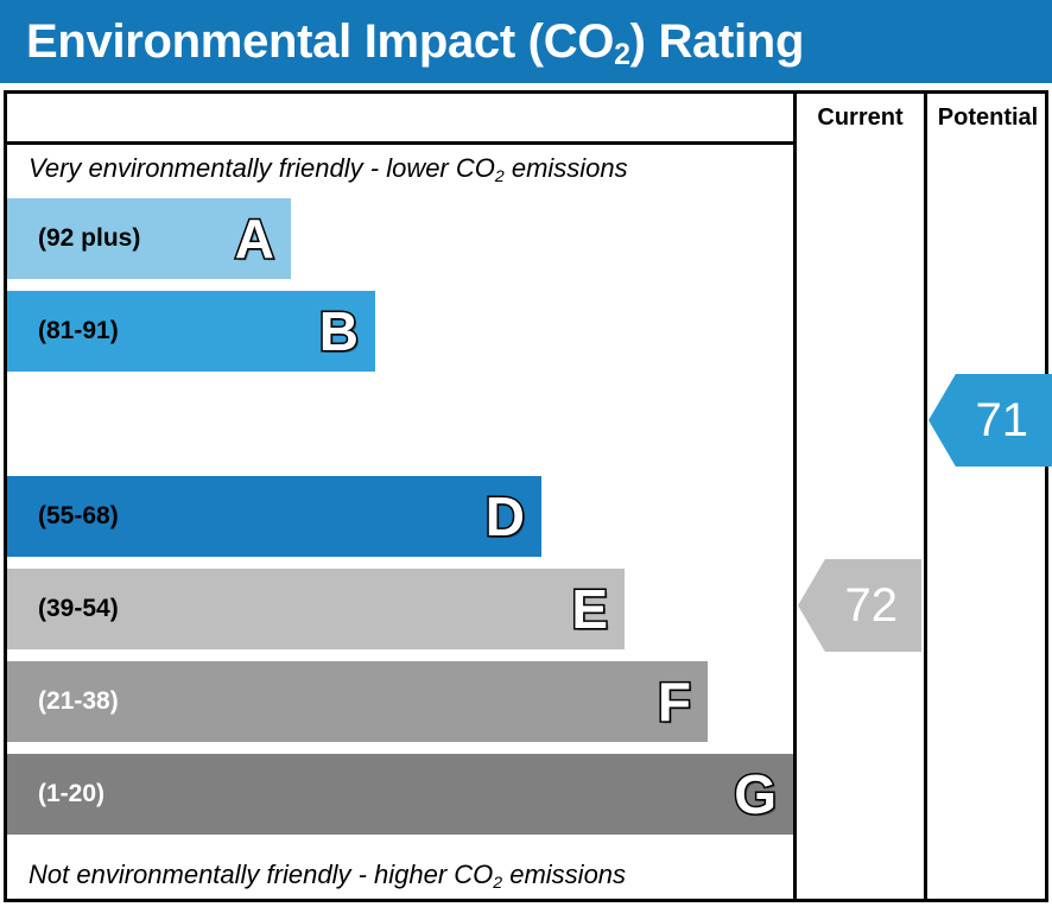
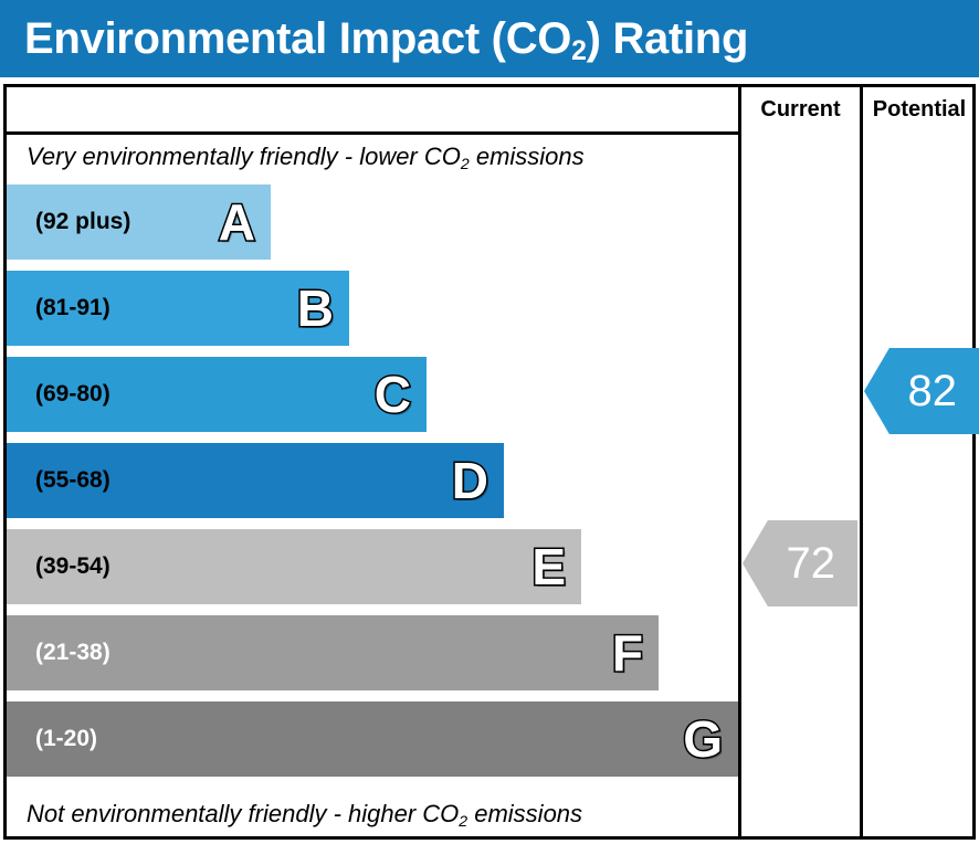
  Environmental Impact (CO2) Rating
  Current
  Potential
  Very environmentally friendly - lower CO2 emissions
  (92 plus)
  A
  (81-91)
  B
+ (69-80)
+ C
  (55-68)
  D
  (39-54)
  E
  (21-38)
  F
  (1-20)
  G
  Not environmentally friendly - higher CO2 emissions
  72
- 71
+ 82
